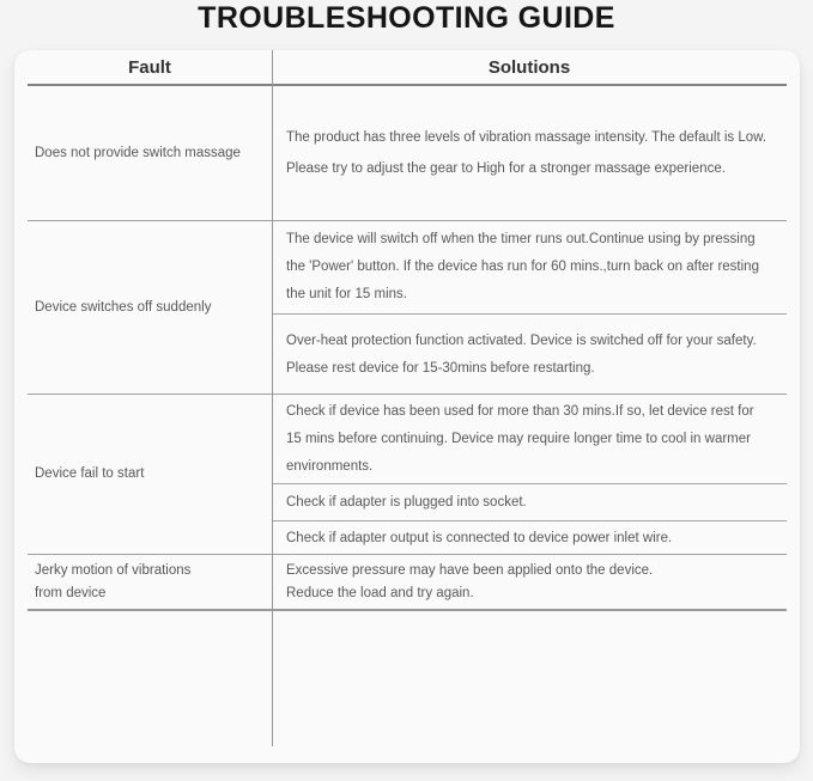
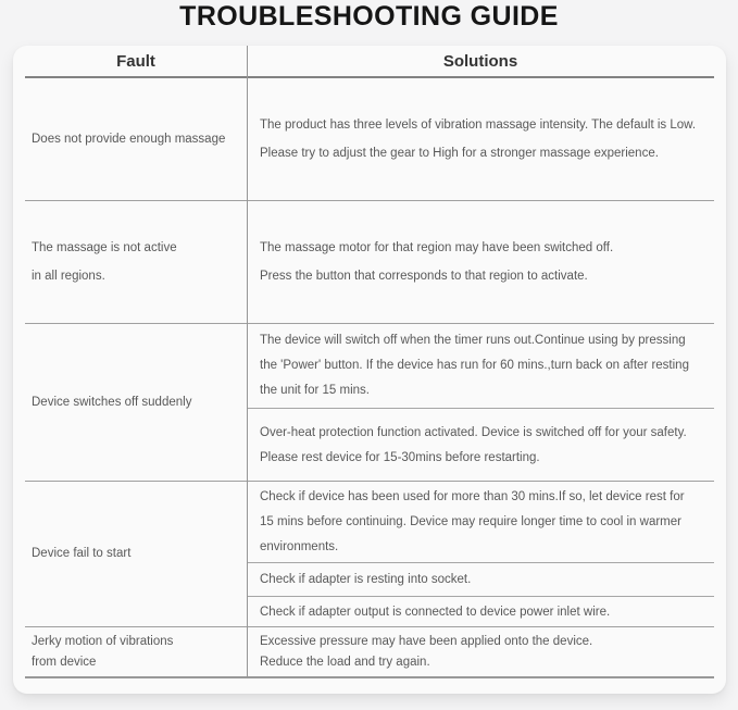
  TROUBLESHOOTING GUIDE
  Fault
  Solutions
- Does not provide switch massage
+ Does not provide enough massage
  The product has three levels of vibration massage intensity. The default is Low.
  Please try to adjust the gear to High for a stronger massage experience.
+ The massage is not active
+ in all regions.
+ The massage motor for that region may have been switched off.
+ Press the button that corresponds to that region to activate.
  Device switches off suddenly
  The device will switch off when the timer runs out.Continue using by pressing
  the 'Power' button. If the device has run for 60 mins.,turn back on after resting
  the unit for 15 mins.
  Over-heat protection function activated. Device is switched off for your safety.
  Please rest device for 15-30mins before restarting.
  Device fail to start
  Check if device has been used for more than 30 mins.If so, let device rest for
  15 mins before continuing. Device may require longer time to cool in warmer
  environments.
- Check if adapter is plugged into socket.
+ Check if adapter is resting into socket.
  Check if adapter output is connected to device power inlet wire.
  Jerky motion of vibrations
  from device
  Excessive pressure may have been applied onto the device.
  Reduce the load and try again.
